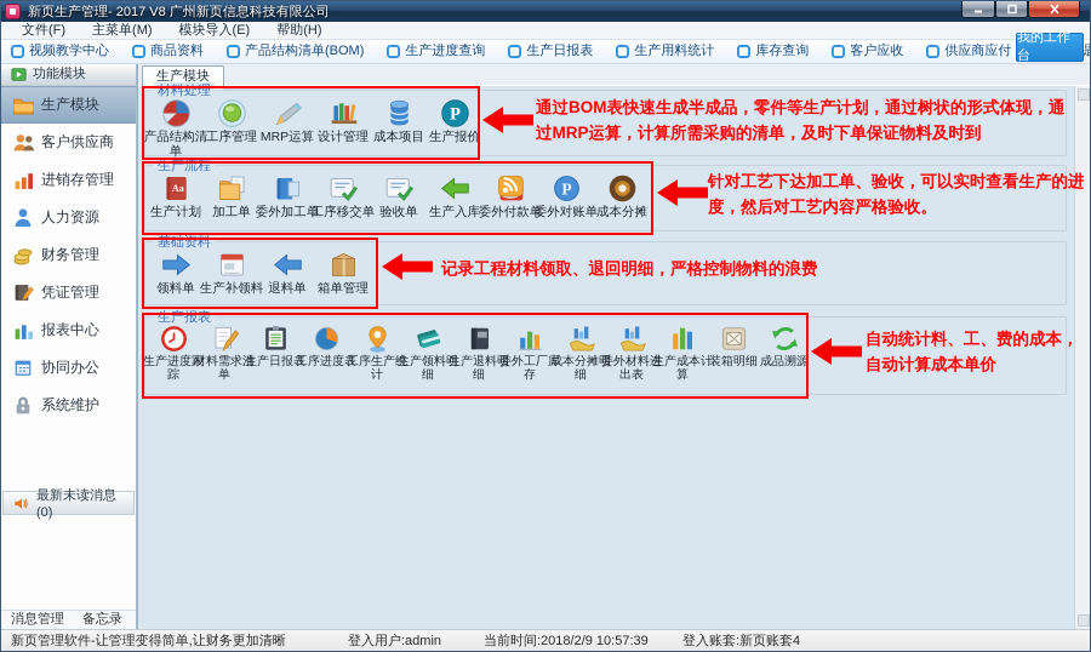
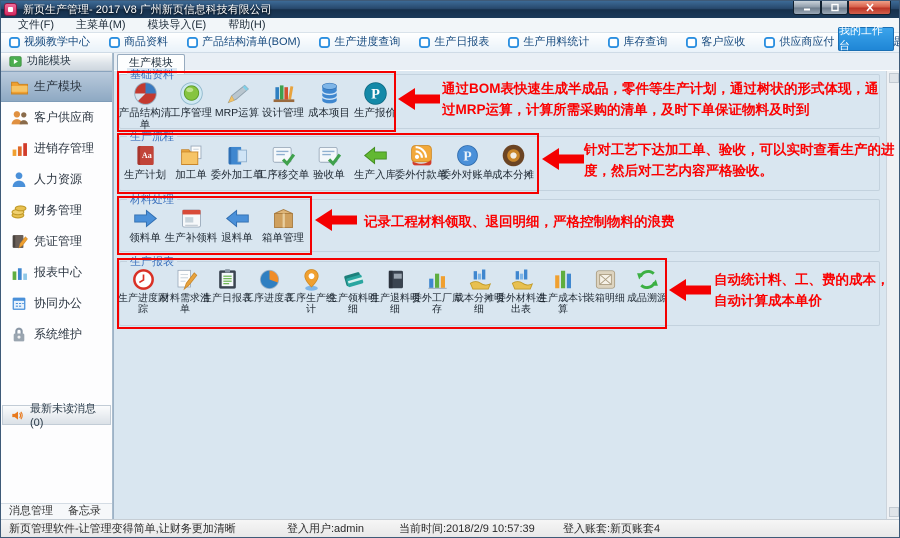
  新页生产管理- 2017 V8 广州新页信息科技有限公司
  文件(F)
  主菜单(M)
  模块导入(E)
  帮助(H)
  视频教学中心
  商品资料
  产品结构清单(BOM)
  生产进度查询
  生产日报表
  生产用料统计
  库存查询
  客户应收
  供应商应付
  我的工作台
  功能模块
  生产模块
  客户供应商
  进销存管理
  人力资源
  财务管理
  凭证管理
  报表中心
  协同办公
  系统维护
  最新未读消息 (0)
  消息管理
  备忘录
  生产模块
- 材料处理
+ 基础资料
  产品结构清单
  工序管理
  MRP运算
  设计管理
  成本项目
  P
  生产报价
  生产流程
  Aa
  生产计划
  加工单
  委外加工单
  工序移交单
  验收单
  生产入库
  委外付款单
  P
  委外对账单
  成本分摊
- 基础资料
+ 材料处理
  领料单
  生产补领料
  退料单
  箱单管理
  生产报表
  生产进度跟踪
  材料需求清单
  生产日报表
  工序进度表
  工序生产统计
  生产领料明细
  生产退料明细
  委外工厂库存
  成本分摊明细
  委外材料进出表
  生产成本计算
  装箱明细
  成品溯源
  通过BOM表快速生成半成品，零件等生产计划，通过树状的形式体现，通过MRP运算，计算所需采购的清单，及时下单保证物料及时到
  针对工艺下达加工单、验收，可以实时查看生产的进度，然后对工艺内容严格验收。
  记录工程材料领取、退回明细，严格控制物料的浪费
  自动统计料、工、费的成本，自动计算成本单价
  新页管理软件-让管理变得简单,让财务更加清晰
  登入用户:admin
  当前时间:2018/2/9 10:57:39
  登入账套:新页账套4
